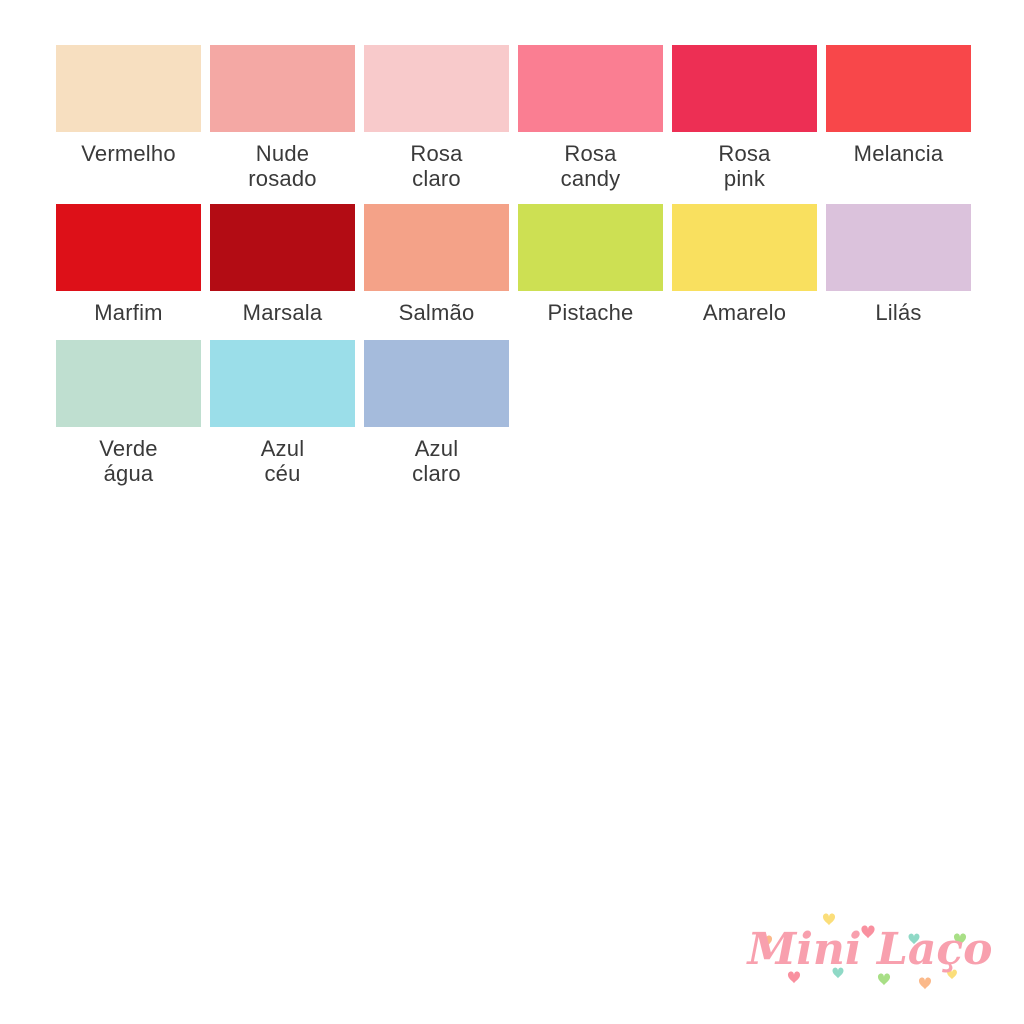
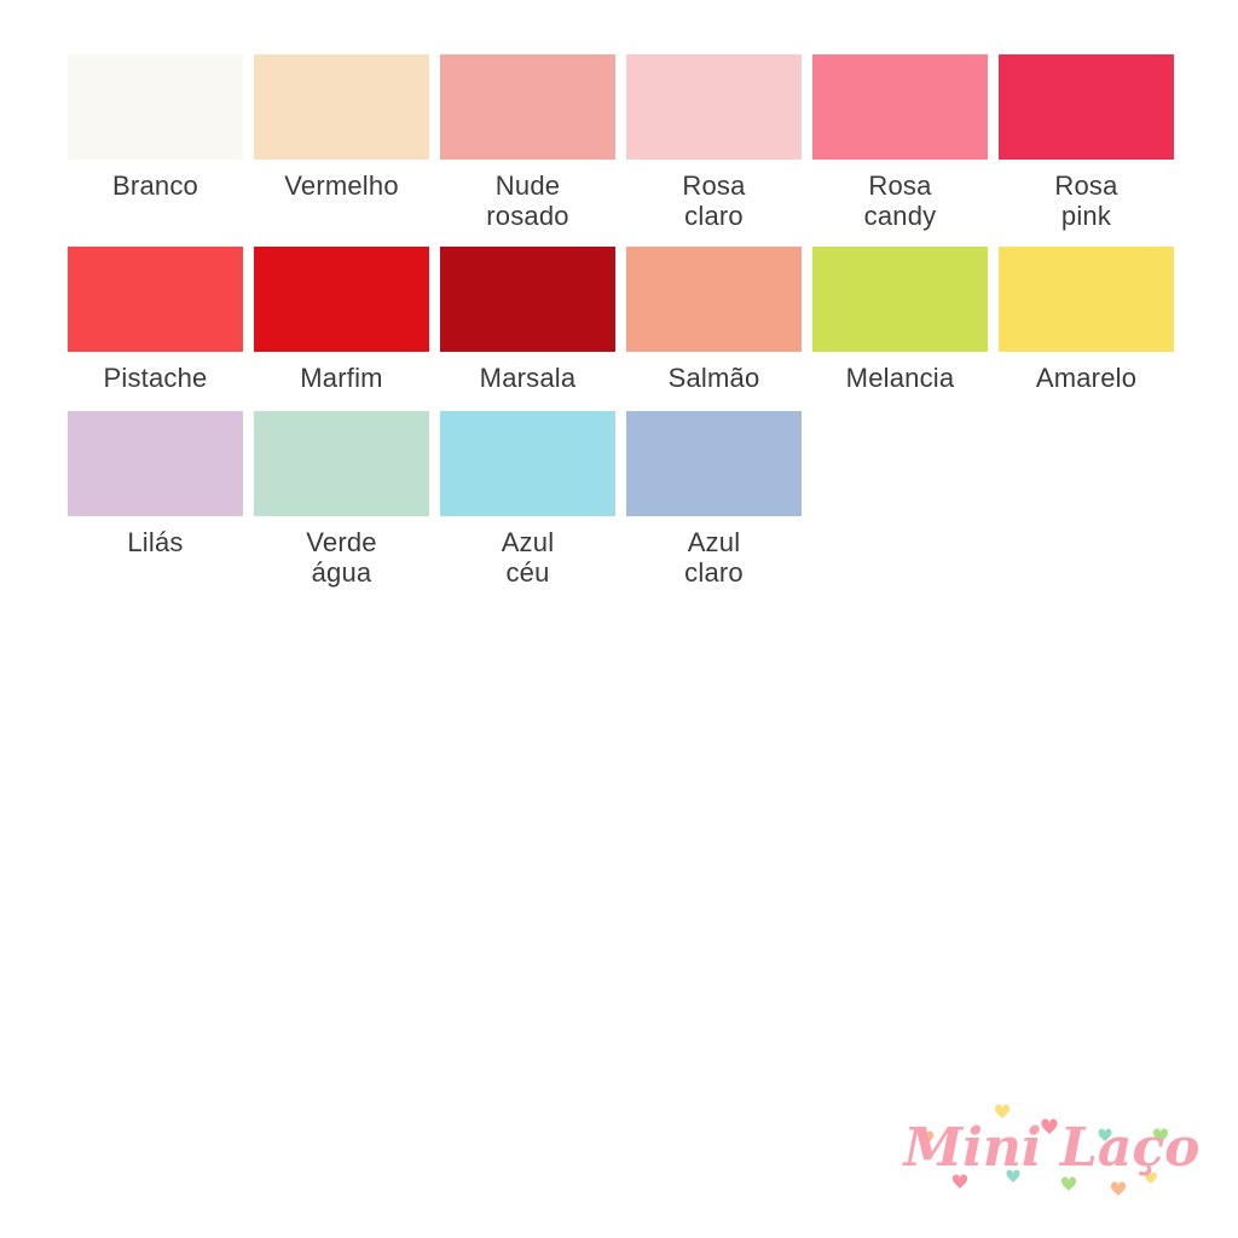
+ Branco
  Vermelho
  Nude
  rosado
  Rosa
  claro
  Rosa
  candy
  Rosa
  pink
- Melancia
+ Pistache
  Marfim
  Marsala
  Salmão
- Pistache
+ Melancia
  Amarelo
  Lilás
  Verde
  água
  Azul
  céu
  Azul
  claro
  Mini Laço
